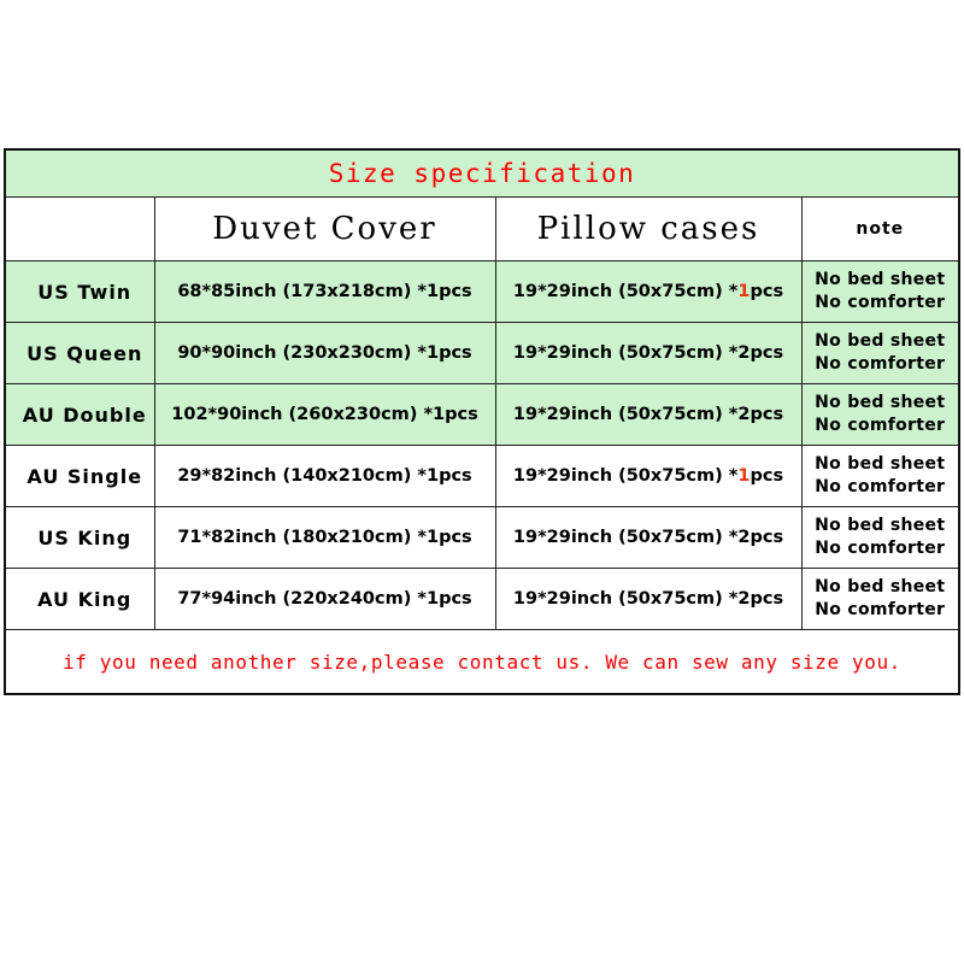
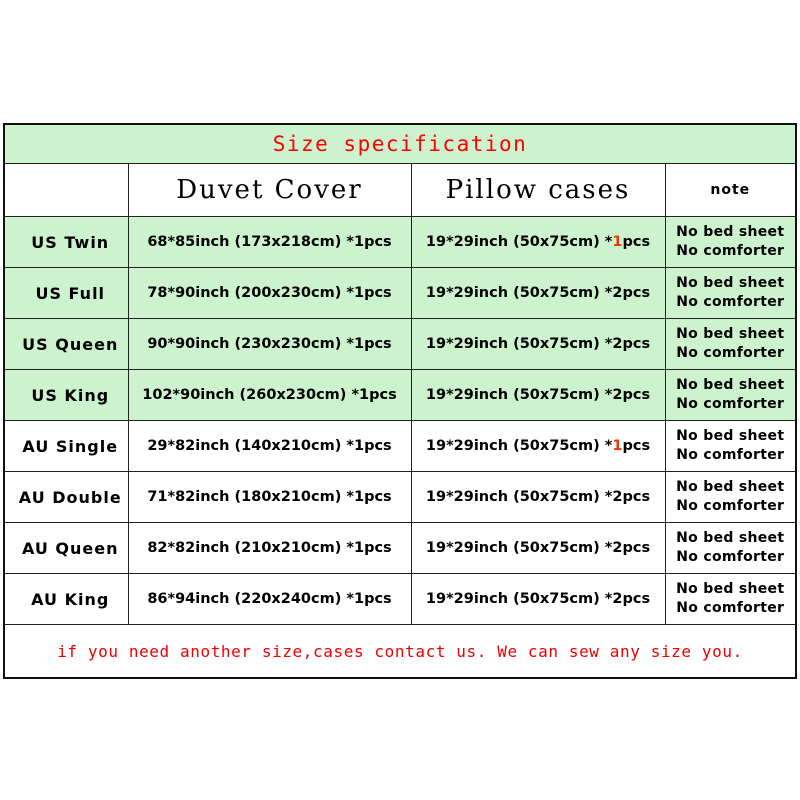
  Size specification
  	Duvet Cover	Pillow cases	note
  US Twin	68*85inch (173x218cm) *1pcs	19*29inch (50x75cm) *1pcs	No bed sheetNo comforter
+ US Full	78*90inch (200x230cm) *1pcs	19*29inch (50x75cm) *2pcs	No bed sheetNo comforter
  US Queen	90*90inch (230x230cm) *1pcs	19*29inch (50x75cm) *2pcs	No bed sheetNo comforter
- AU Double	102*90inch (260x230cm) *1pcs	19*29inch (50x75cm) *2pcs	No bed sheetNo comforter
+ US King	102*90inch (260x230cm) *1pcs	19*29inch (50x75cm) *2pcs	No bed sheetNo comforter
  AU Single	29*82inch (140x210cm) *1pcs	19*29inch (50x75cm) *1pcs	No bed sheetNo comforter
- US King	71*82inch (180x210cm) *1pcs	19*29inch (50x75cm) *2pcs	No bed sheetNo comforter
+ AU Double	71*82inch (180x210cm) *1pcs	19*29inch (50x75cm) *2pcs	No bed sheetNo comforter
+ AU Queen	82*82inch (210x210cm) *1pcs	19*29inch (50x75cm) *2pcs	No bed sheetNo comforter
- AU King	77*94inch (220x240cm) *1pcs	19*29inch (50x75cm) *2pcs	No bed sheetNo comforter
+ AU King	86*94inch (220x240cm) *1pcs	19*29inch (50x75cm) *2pcs	No bed sheetNo comforter
- if you need another size,please contact us. We can sew any size you.
+ if you need another size,cases contact us. We can sew any size you.
